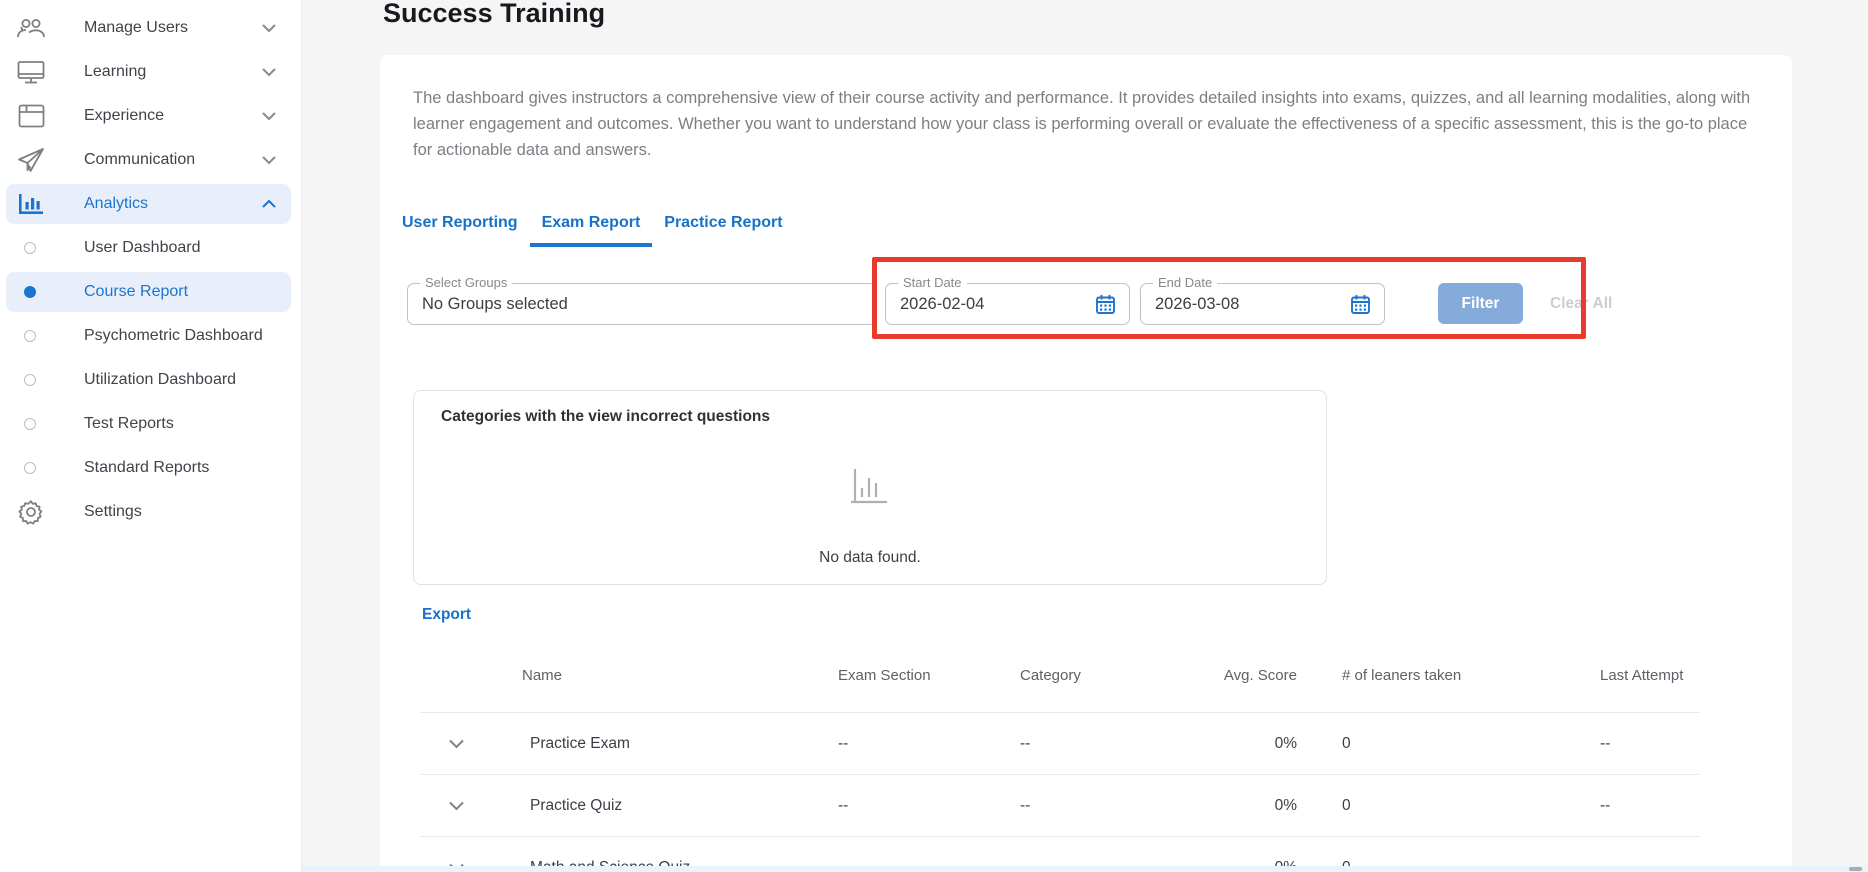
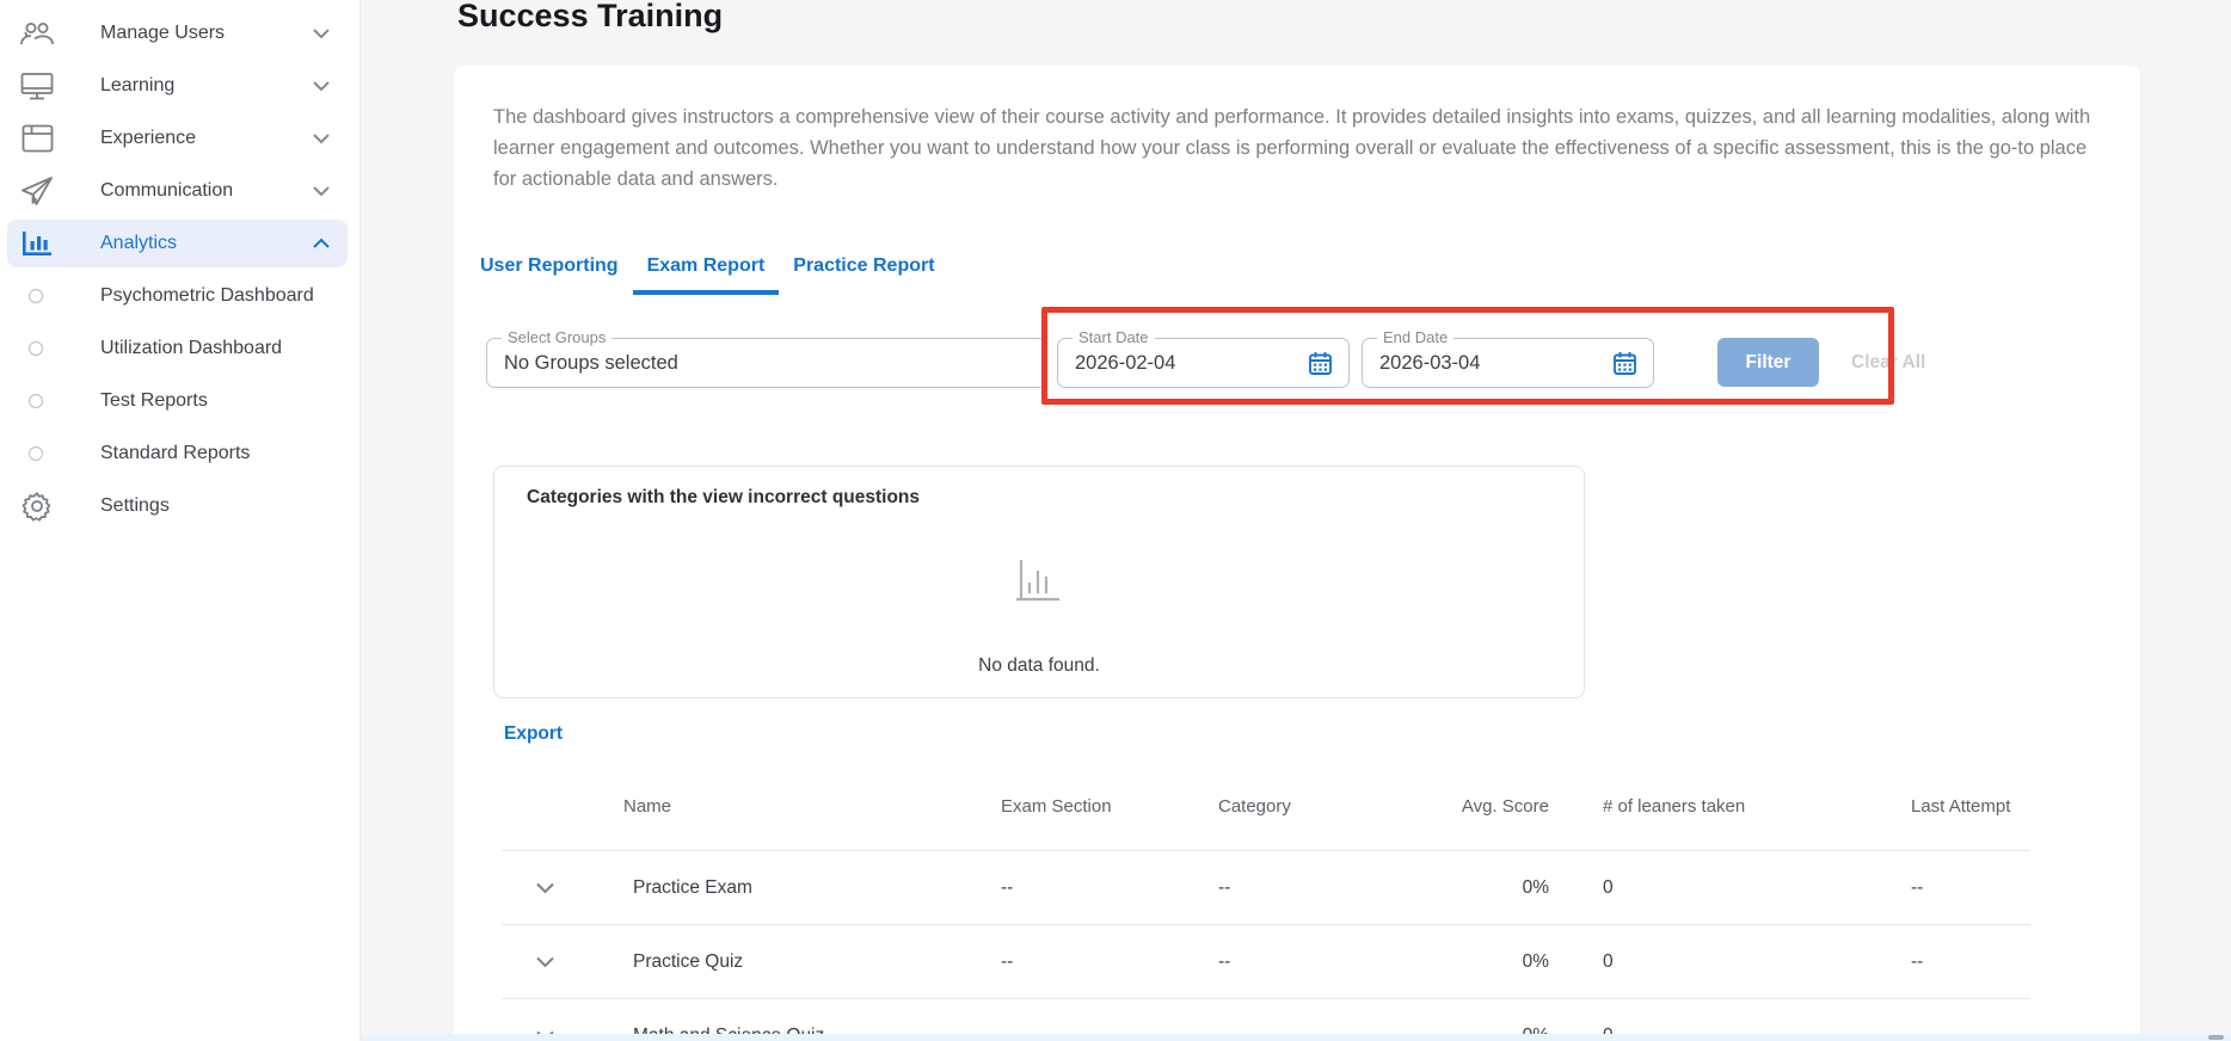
  Manage Users
  Learning
  Experience
  Communication
  Analytics
- User Dashboard
- Course Report
  Psychometric Dashboard
  Utilization Dashboard
  Test Reports
  Standard Reports
  Settings
  Success Training
  The dashboard gives instructors a comprehensive view of their course activity and performance. It provides detailed insights into exams, quizzes, and all learning modalities, along with learner engagement and outcomes. Whether you want to understand how your class is performing overall or evaluate the effectiveness of a specific assessment, this is the go-to place for actionable data and answers.
  User Reporting
  Exam Report
  Practice Report
  Select Groups
  No Groups selected
  Start Date
  2026-02-04
  End Date
- 2026-03-08
+ 2026-03-04
  Filter
  Clear All
  Categories with the view incorrect questions
  No data found.
  Export
  Name
  Exam Section
  Category
  Avg. Score
  # of leaners taken
  Last Attempt
  Practice Exam
  --
  --
  0%
  0
  --
  Practice Quiz
  --
  --
  0%
  0
  --
